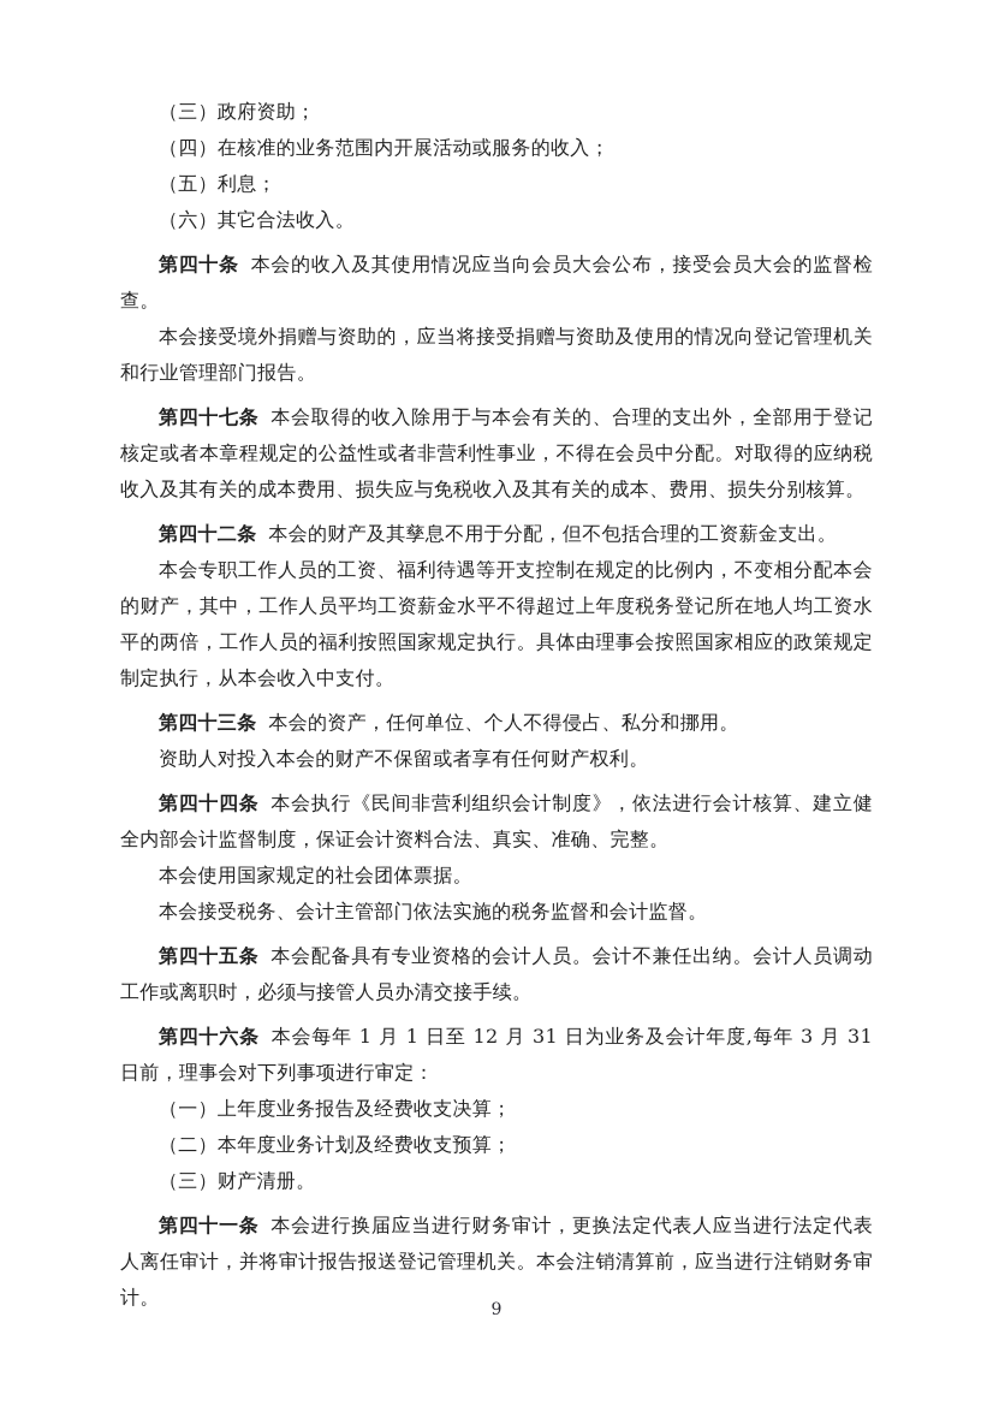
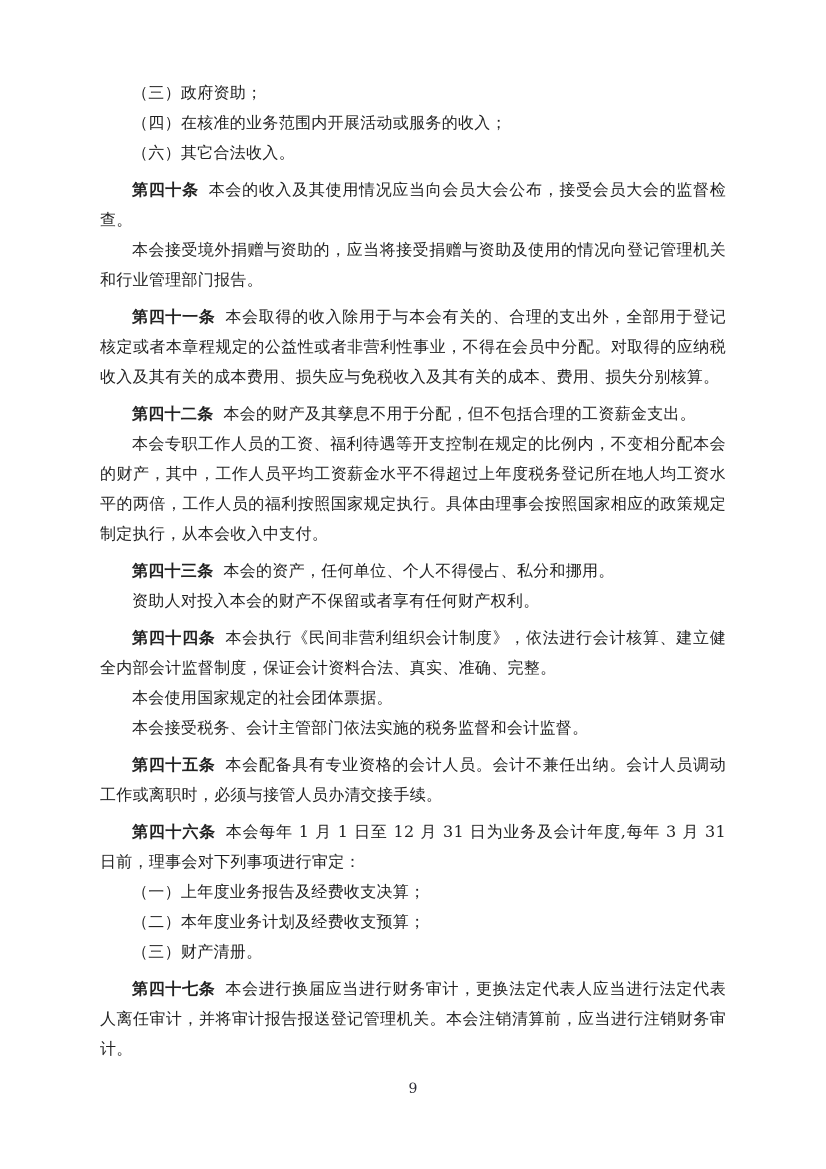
  （三）政府资助；
  （四）在核准的业务范围内开展活动或服务的收入；
- （五）利息；
  （六）其它合法收入。
  第四十条 本会的收入及其使用情况应当向会员大会公布，接受会员大会的监督检查。
  本会接受境外捐赠与资助的，应当将接受捐赠与资助及使用的情况向登记管理机关和行业管理部门报告。
- 第四十七条 本会取得的收入除用于与本会有关的、合理的支出外，全部用于登记核定或者本章程规定的公益性或者非营利性事业，不得在会员中分配。对取得的应纳税收入及其有关的成本费用、损失应与免税收入及其有关的成本、费用、损失分别核算。
+ 第四十一条 本会取得的收入除用于与本会有关的、合理的支出外，全部用于登记核定或者本章程规定的公益性或者非营利性事业，不得在会员中分配。对取得的应纳税收入及其有关的成本费用、损失应与免税收入及其有关的成本、费用、损失分别核算。
  第四十二条 本会的财产及其孳息不用于分配，但不包括合理的工资薪金支出。
  本会专职工作人员的工资、福利待遇等开支控制在规定的比例内，不变相分配本会的财产，其中，工作人员平均工资薪金水平不得超过上年度税务登记所在地人均工资水平的两倍，工作人员的福利按照国家规定执行。具体由理事会按照国家相应的政策规定制定执行，从本会收入中支付。
  第四十三条 本会的资产，任何单位、个人不得侵占、私分和挪用。
  资助人对投入本会的财产不保留或者享有任何财产权利。
  第四十四条 本会执行《民间非营利组织会计制度》，依法进行会计核算、建立健全内部会计监督制度，保证会计资料合法、真实、准确、完整。
  本会使用国家规定的社会团体票据。
  本会接受税务、会计主管部门依法实施的税务监督和会计监督。
  第四十五条 本会配备具有专业资格的会计人员。会计不兼任出纳。会计人员调动工作或离职时，必须与接管人员办清交接手续。
  第四十六条 本会每年 1 月 1 日至 12 月 31 日为业务及会计年度,每年 3 月 31 日前，理事会对下列事项进行审定：
  （一）上年度业务报告及经费收支决算；
  （二）本年度业务计划及经费收支预算；
  （三）财产清册。
- 第四十一条 本会进行换届应当进行财务审计，更换法定代表人应当进行法定代表人离任审计，并将审计报告报送登记管理机关。本会注销清算前，应当进行注销财务审计。
+ 第四十七条 本会进行换届应当进行财务审计，更换法定代表人应当进行法定代表人离任审计，并将审计报告报送登记管理机关。本会注销清算前，应当进行注销财务审计。
  9
